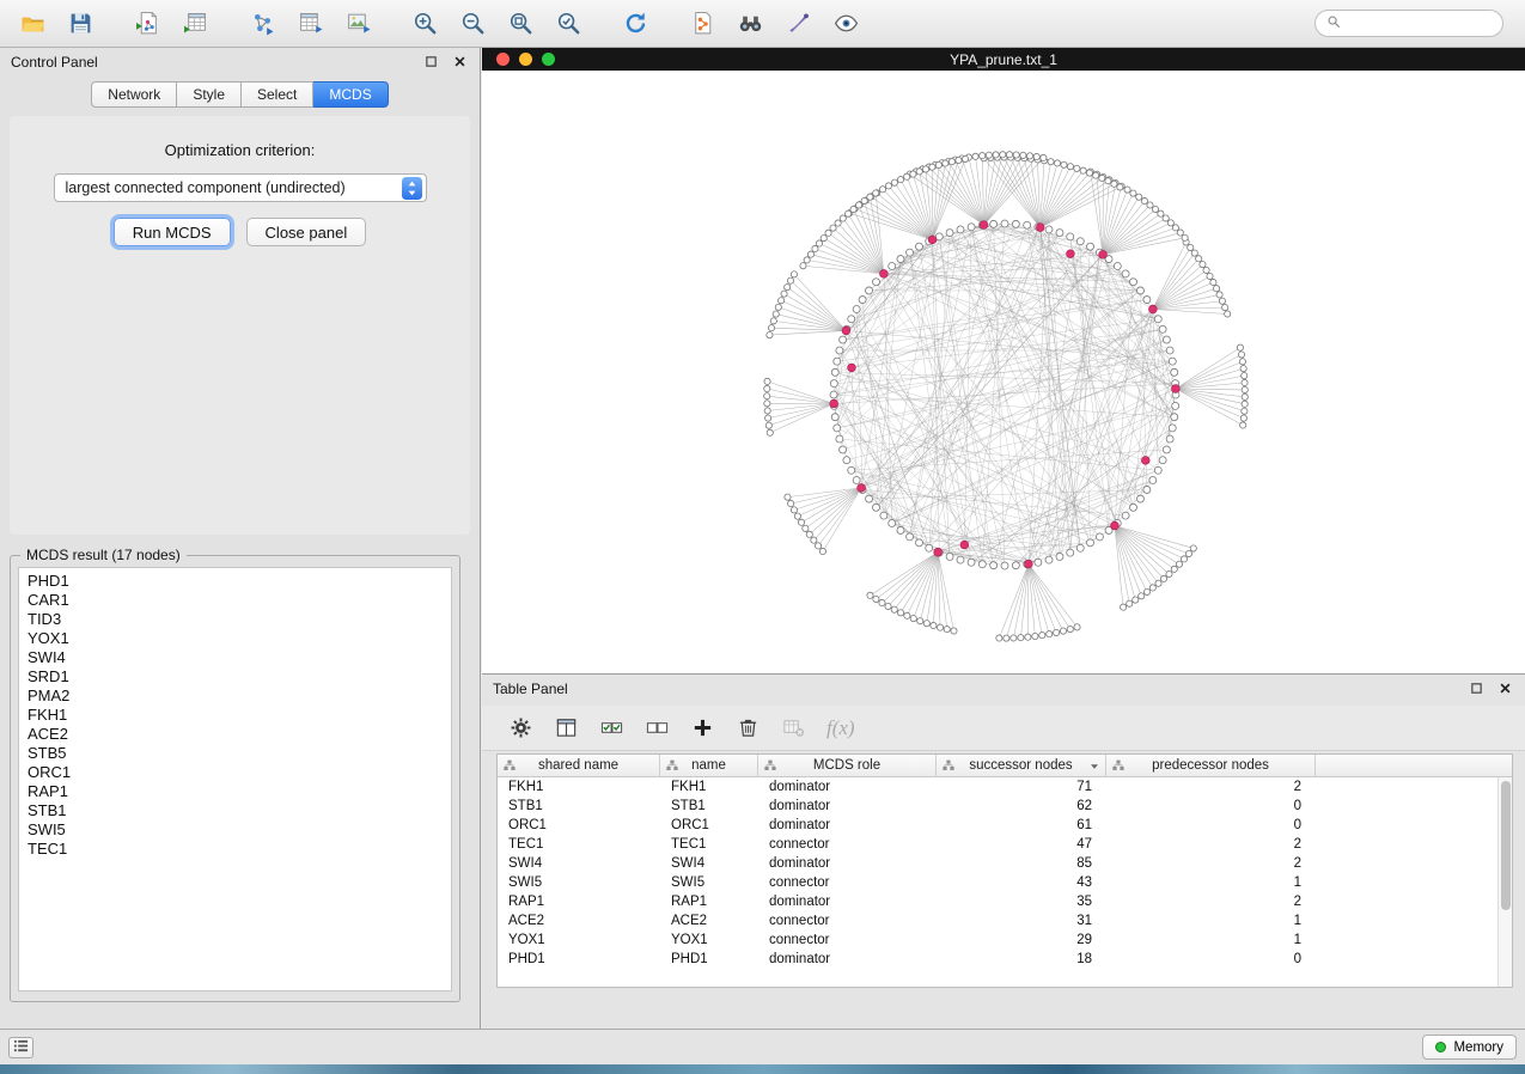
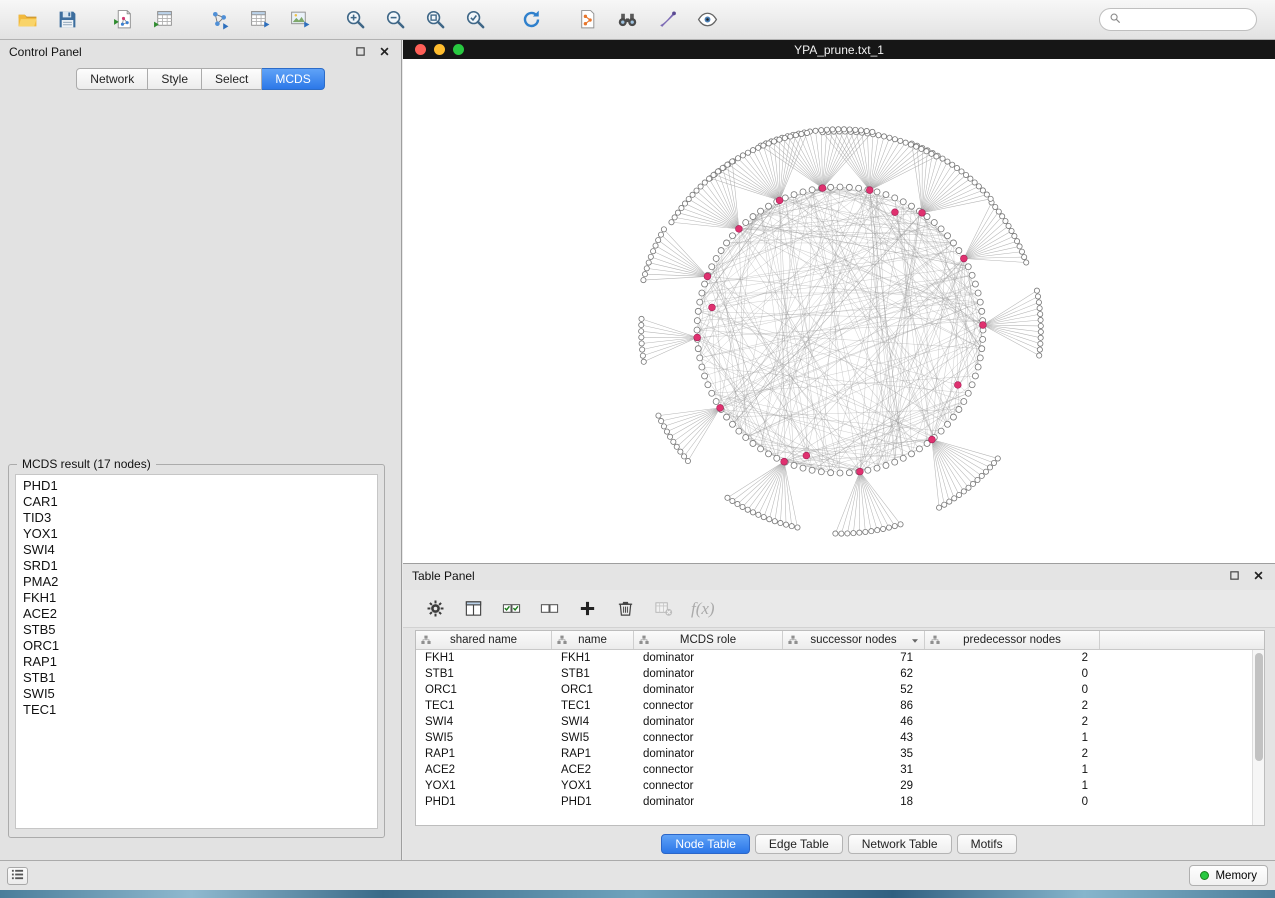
  Control Panel
  Network
  Style
  Select
  MCDS
- Optimization criterion:
- largest connected component (undirected)
- Run MCDS
- Close panel
  MCDS result (17 nodes)
  PHD1
  CAR1
  TID3
  YOX1
  SWI4
  SRD1
  PMA2
  FKH1
  ACE2
  STB5
  ORC1
  RAP1
  STB1
  SWI5
  TEC1
  YPA_prune.txt_1
  Table Panel
  f(x)
  shared name
  name
  MCDS role
  successor nodes
  predecessor nodes
  FKH1
  FKH1
  dominator
  71
  2
  STB1
  STB1
  dominator
  62
  0
  ORC1
  ORC1
  dominator
- 61
+ 52
  0
  TEC1
  TEC1
  connector
- 47
+ 86
  2
  SWI4
  SWI4
  dominator
- 85
+ 46
  2
  SWI5
  SWI5
  connector
  43
  1
  RAP1
  RAP1
  dominator
  35
  2
  ACE2
  ACE2
  connector
  31
  1
  YOX1
  YOX1
  connector
  29
  1
  PHD1
  PHD1
  dominator
  18
  0
+ Node Table
+ Edge Table
+ Network Table
+ Motifs
  Memory
